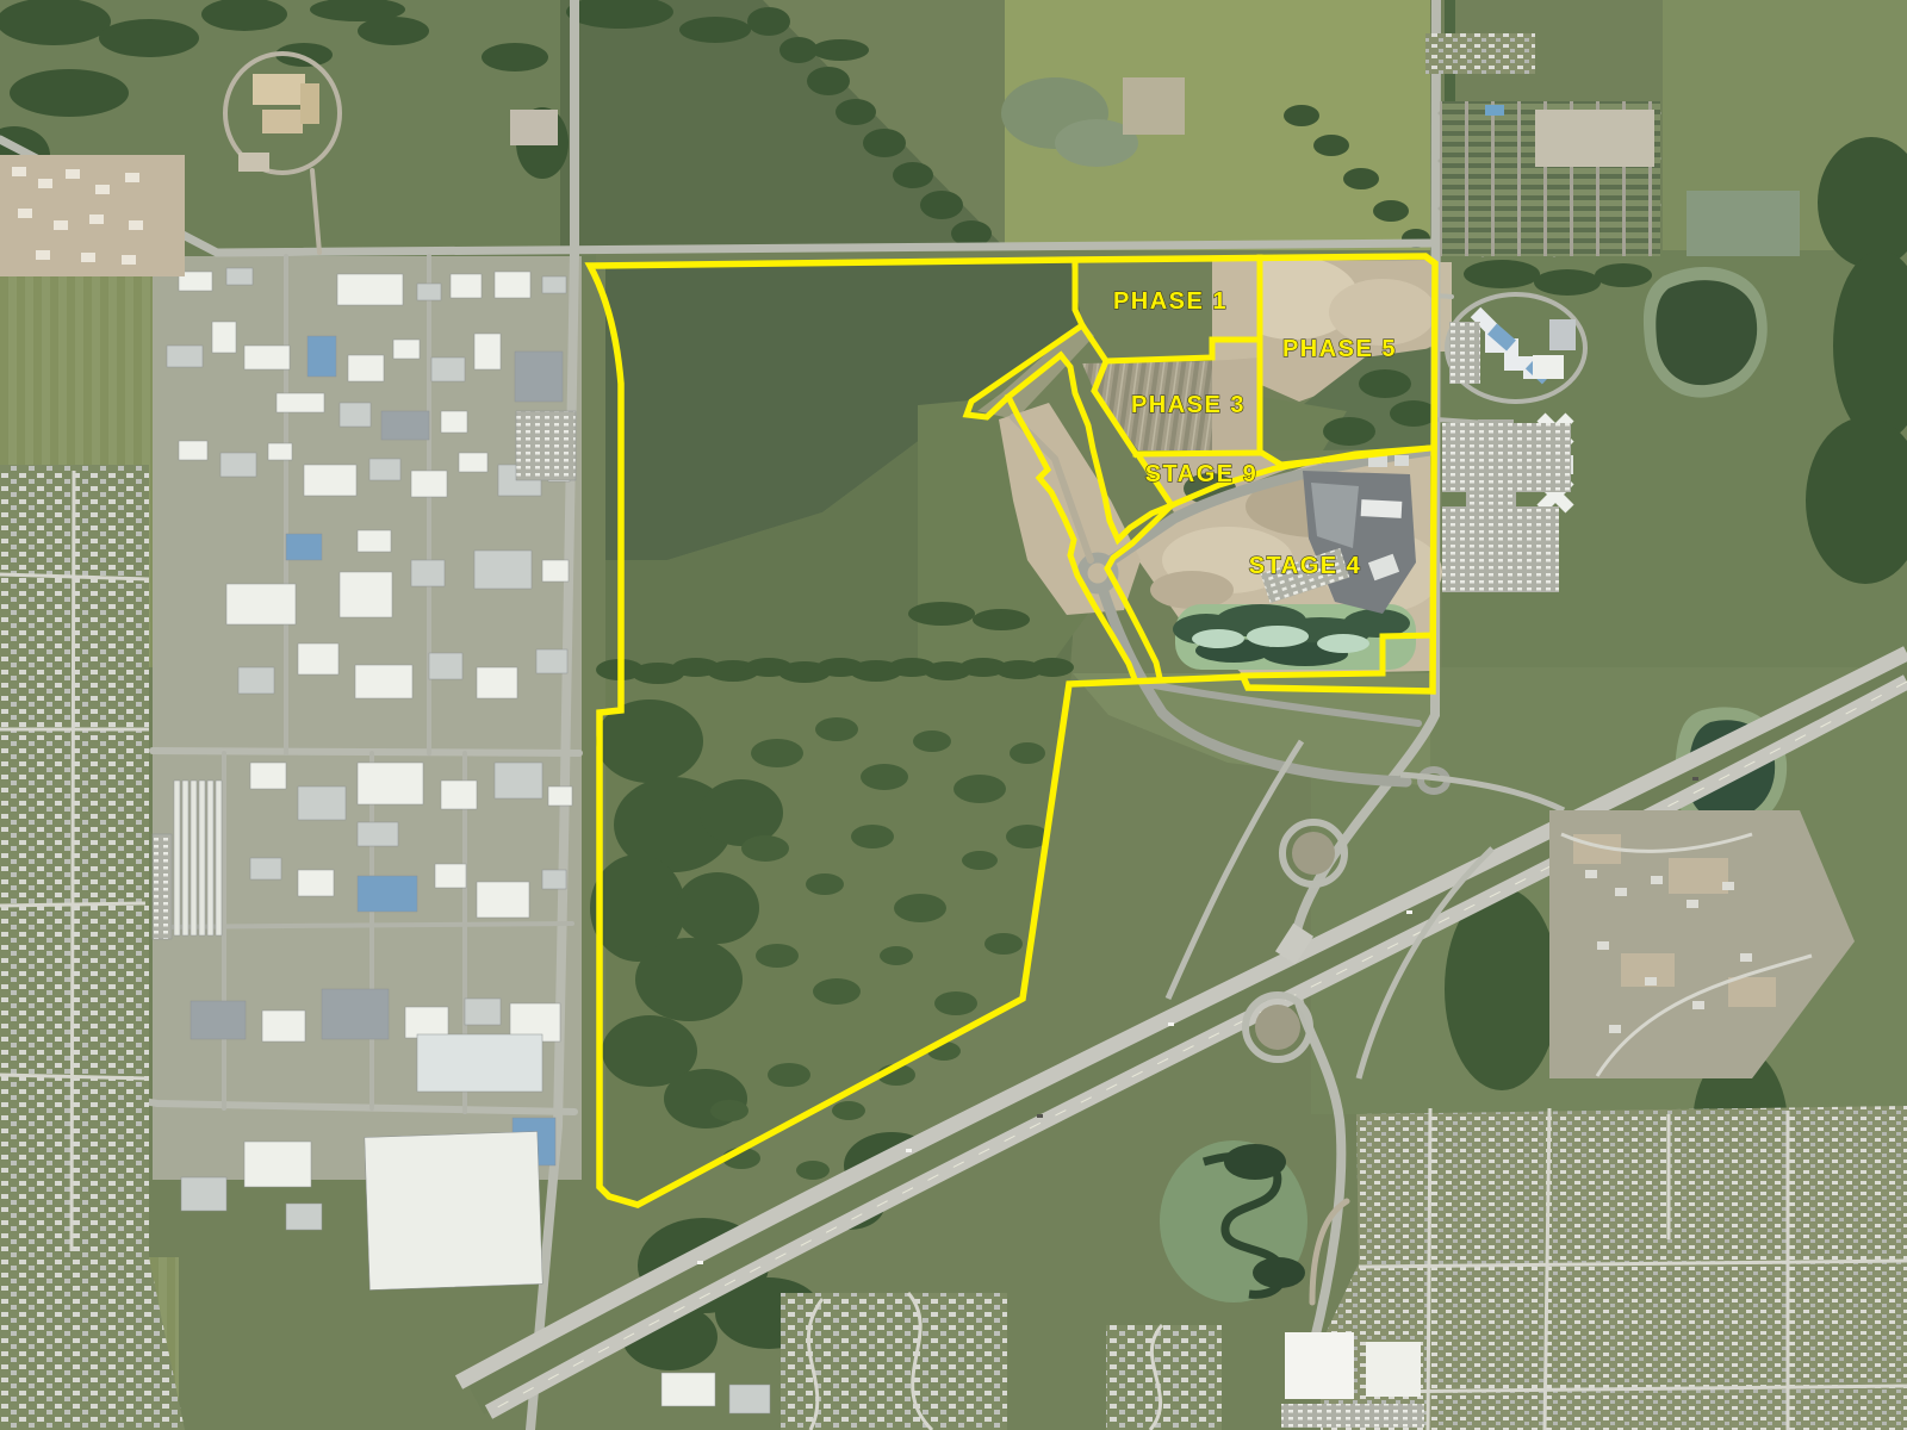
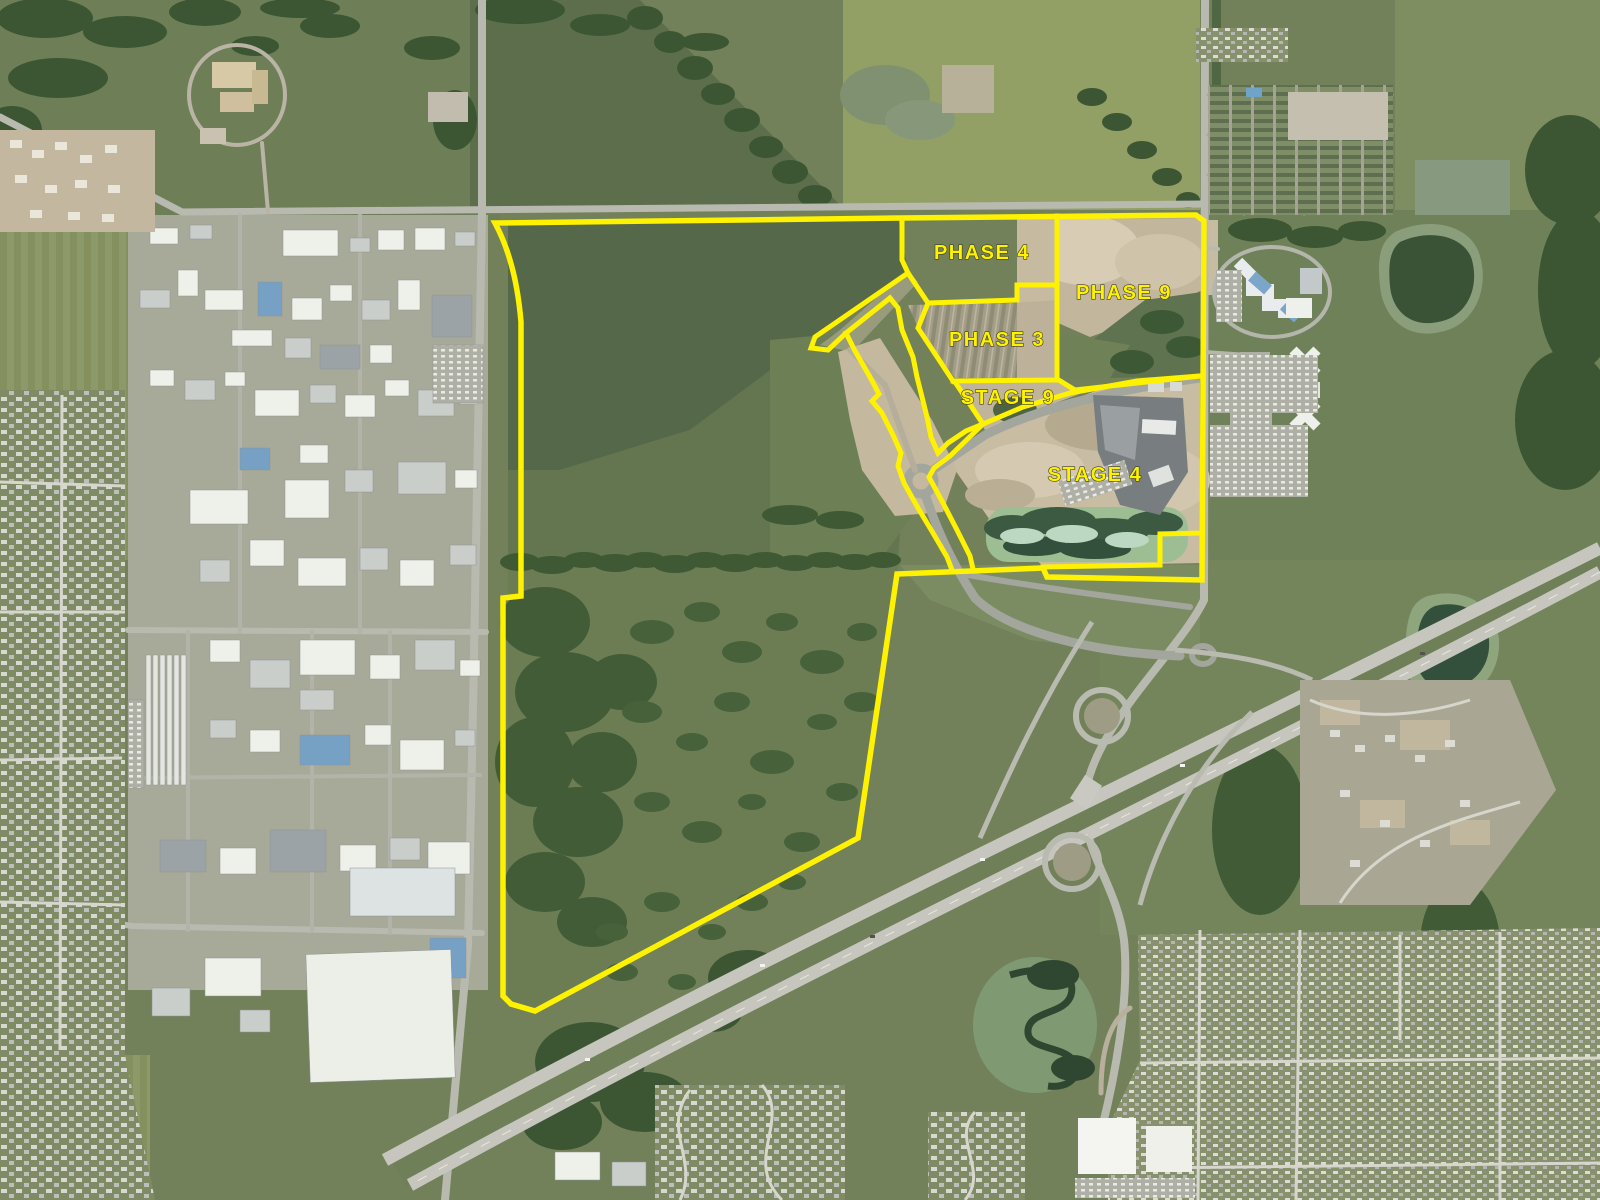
- PHASE 1
+ PHASE 4
- PHASE 5
+ PHASE 9
  PHASE 3
  STAGE 9
  STAGE 4
